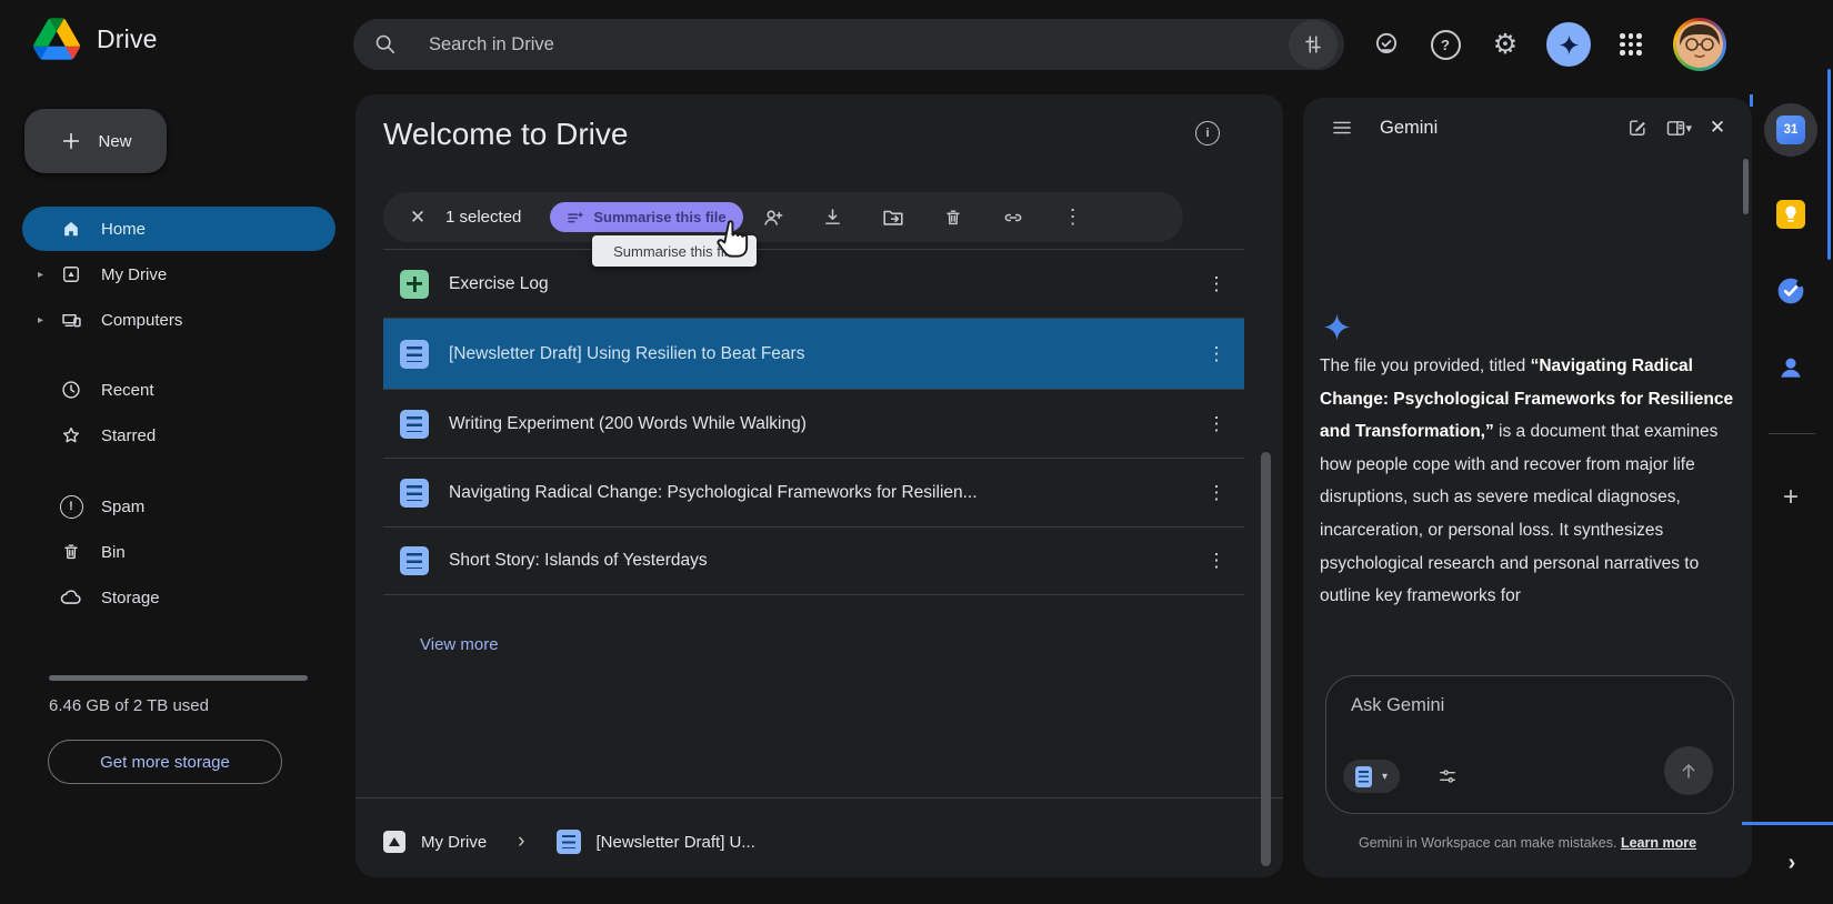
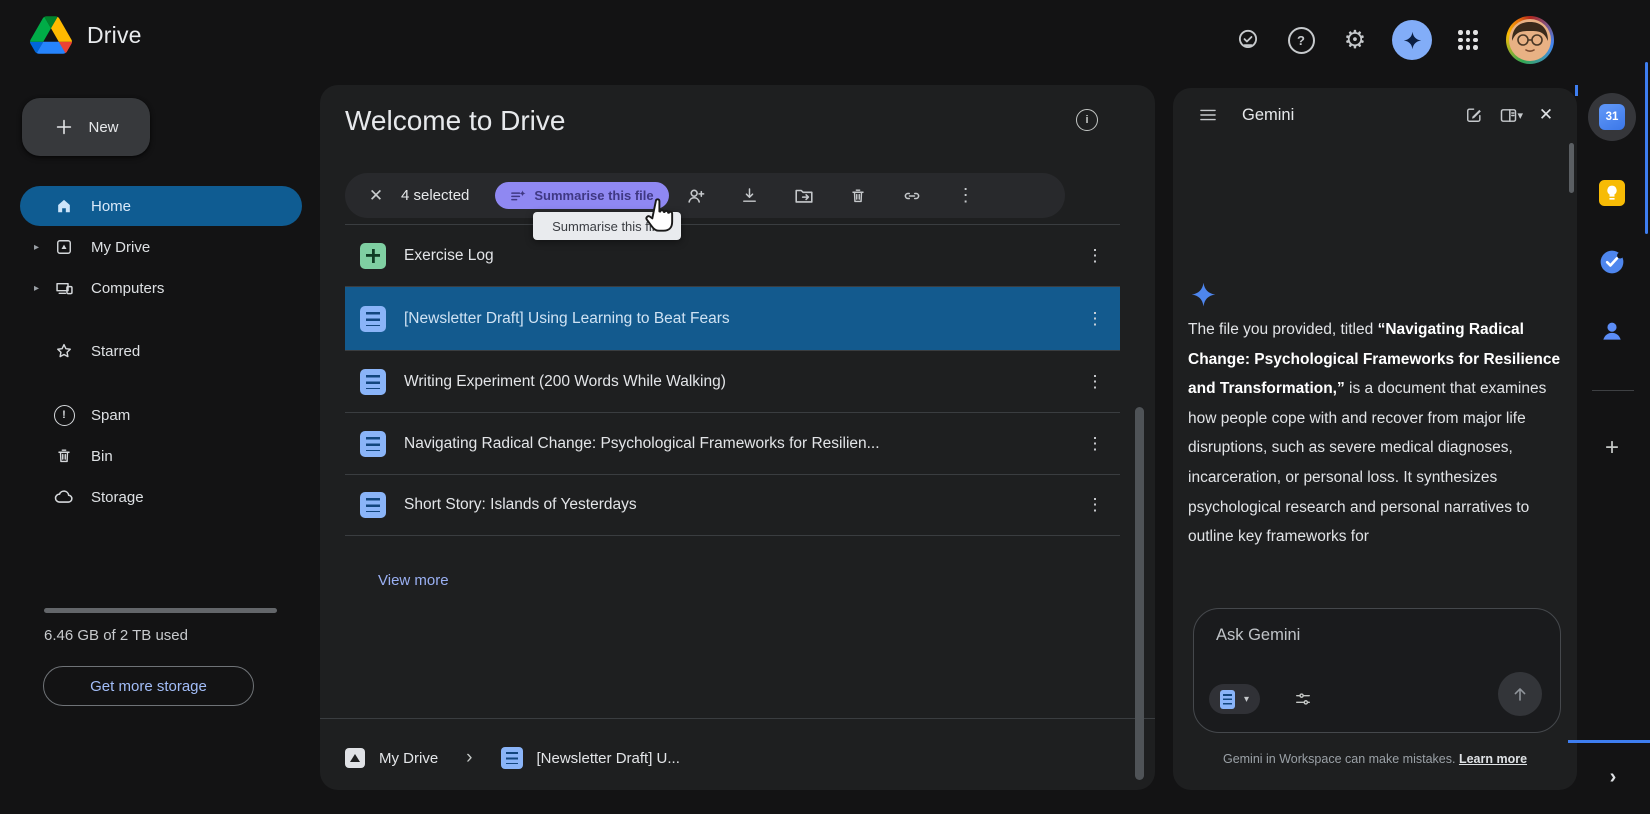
  Drive
- Search in Drive
  ?
  ⚙
  New
  Home
  ▸
  My Drive
  ▸
  Computers
- Recent
  Starred
  !
  Spam
  Bin
  Storage
  6.46 GB of 2 TB used
  Get more storage
  Welcome to Drive
  i
  ✕
- 1 selected
+ 4 selected
  Summarise this file
  ⋮
  Summarise this f
  Exercise Log
  ⋮
- [Newsletter Draft] Using Resilien to Beat Fears
+ [Newsletter Draft] Using Learning to Beat Fears
  ⋮
  Writing Experiment (200 Words While Walking)
  ⋮
  Navigating Radical Change: Psychological Frameworks for Resilien...
  ⋮
  Short Story: Islands of Yesterdays
  ⋮
  View more
  My Drive
  ›
  [Newsletter Draft] U...
  Gemini
  ▾
  ✕
  The file you provided, titled “Navigating Radical Change: Psychological Frameworks for Resilience and Transformation,” is a document that examines how people cope with and recover from major life disruptions, such as severe medical diagnoses, incarceration, or personal loss. It synthesizes psychological research and personal narratives to outline key frameworks for
  Ask Gemini
  ▾
  Gemini in Workspace can make mistakes. Learn more
  31
  +
  ›
